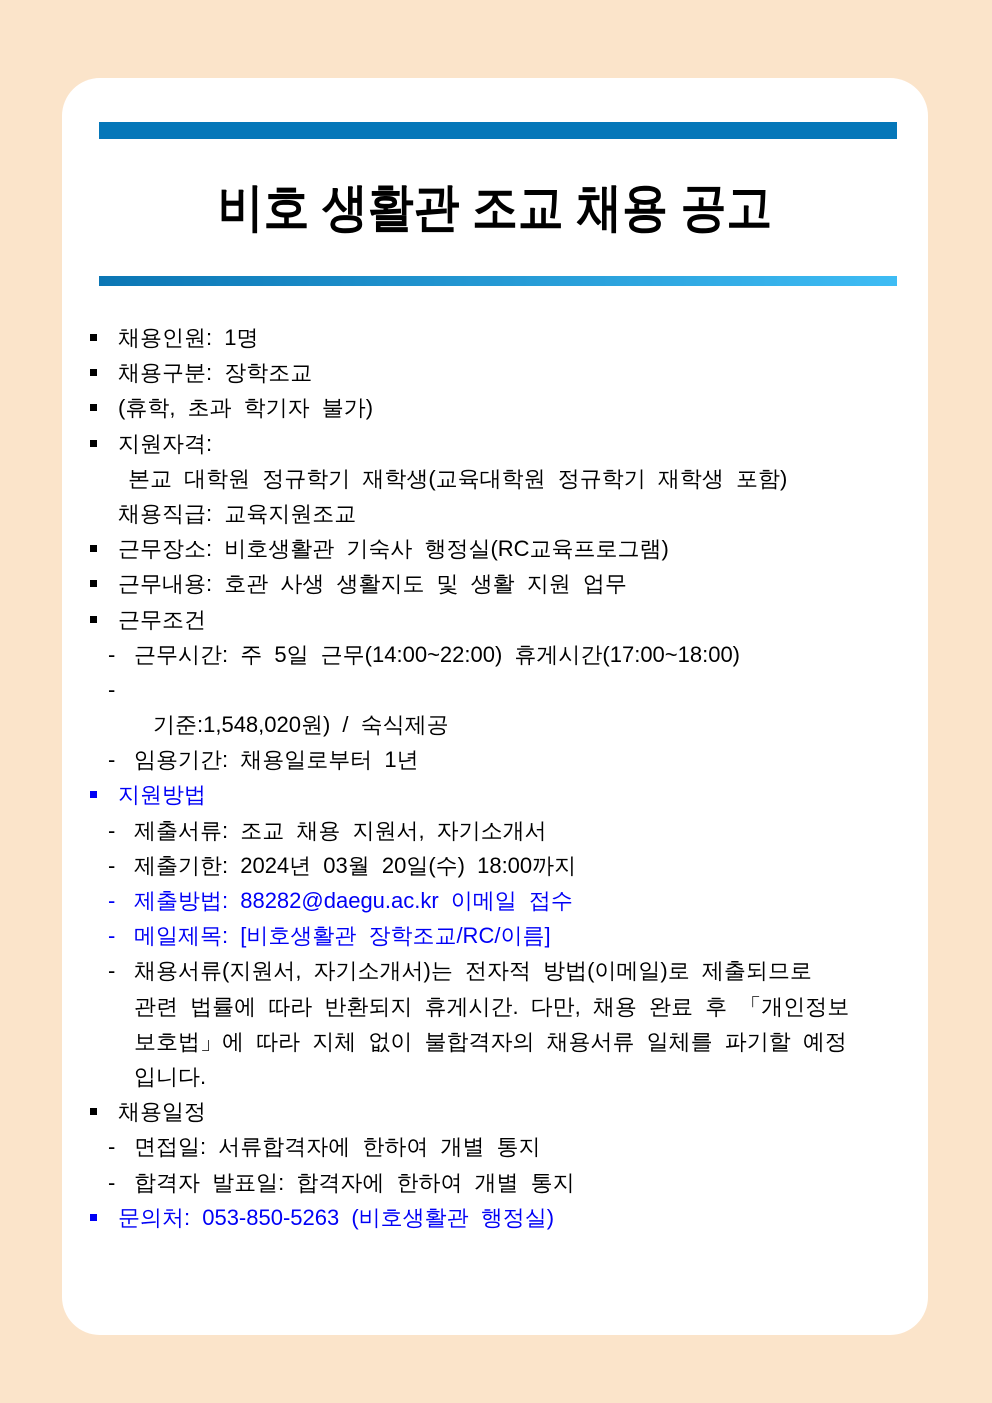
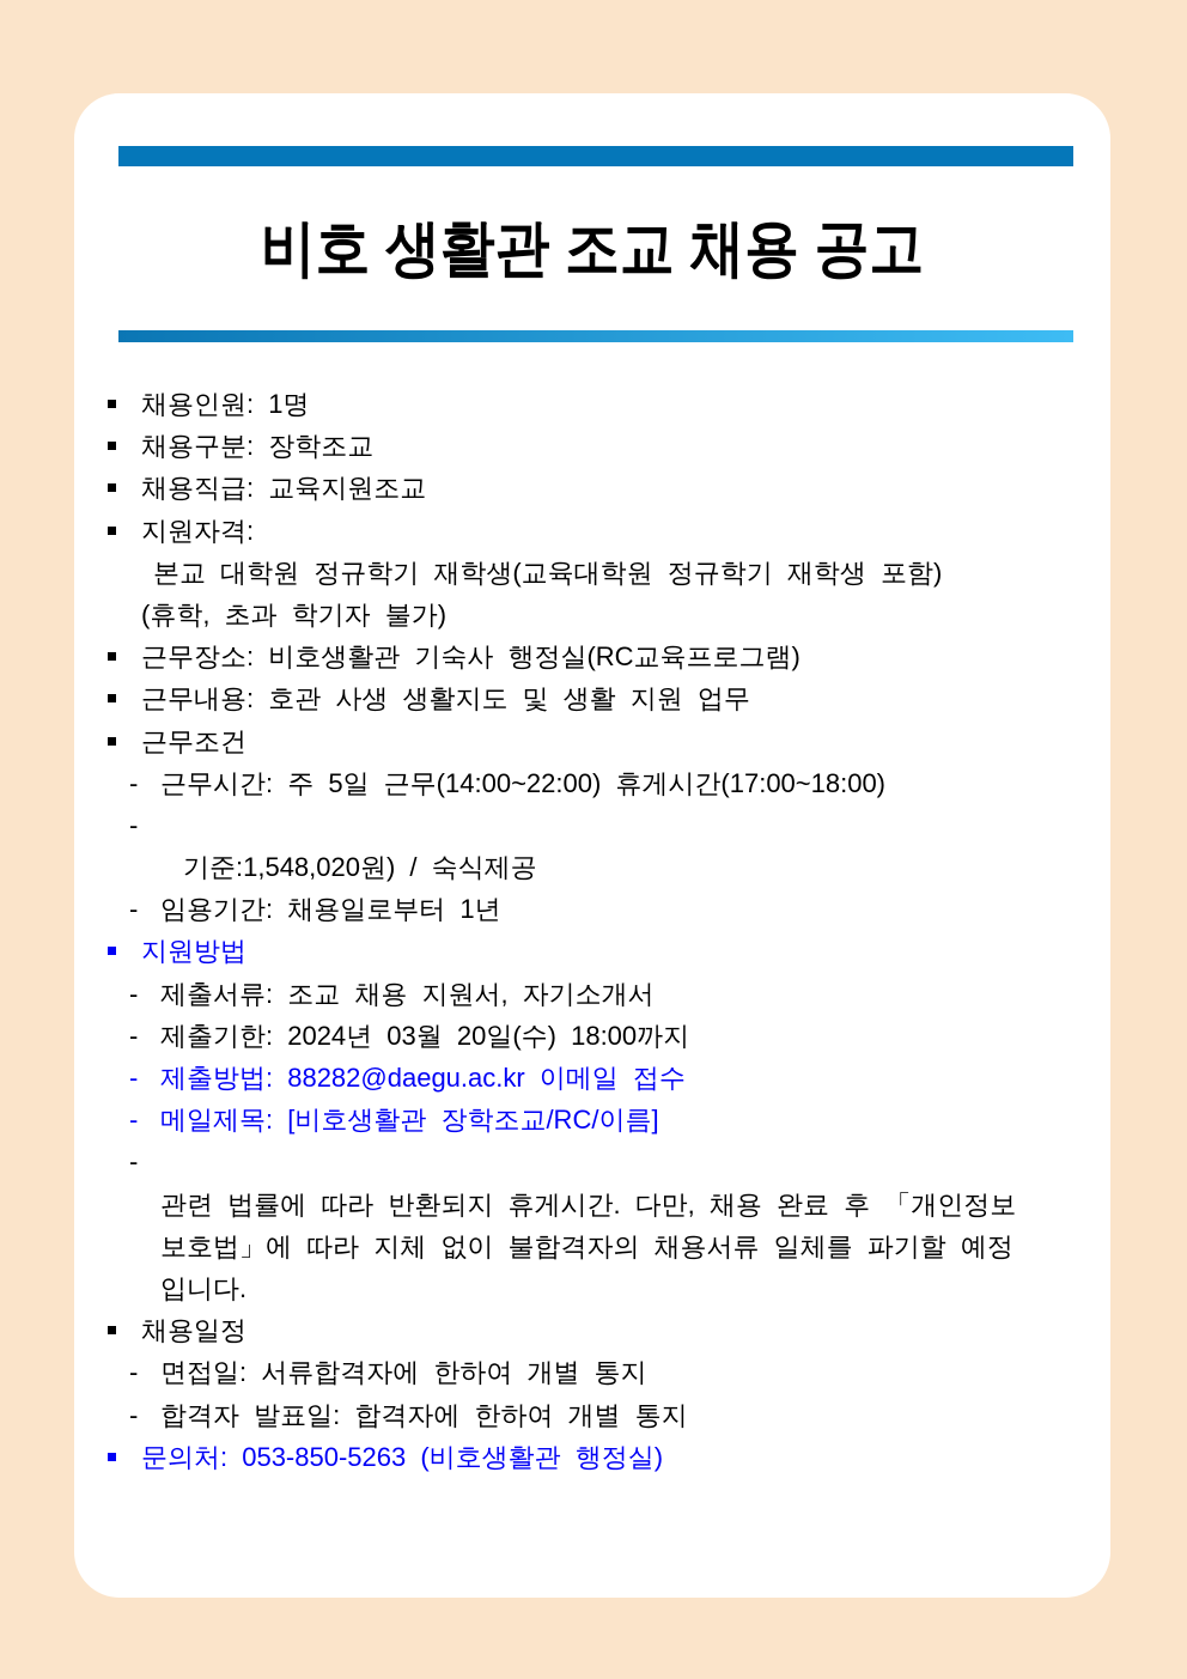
  비호 생활관 조교 채용 공고
  채용인원: 1명
  채용구분: 장학조교
- (휴학, 초과 학기자 불가)
+ 채용직급: 교육지원조교
  지원자격:
  본교 대학원 정규학기 재학생(교육대학원 정규학기 재학생 포함)
- 채용직급: 교육지원조교
+ (휴학, 초과 학기자 불가)
  근무장소: 비호생활관 기숙사 행정실(RC교육프로그램)
  근무내용: 호관 사생 생활지도 및 생활 지원 업무
  근무조건
  -
  근무시간: 주 5일 근무(14:00~22:00) 휴게시간(17:00~18:00)
  -
  기준:1,548,020원) / 숙식제공
  -
  임용기간: 채용일로부터 1년
  지원방법
  -
  제출서류: 조교 채용 지원서, 자기소개서
  -
  제출기한: 2024년 03월 20일(수) 18:00까지
  -
  제출방법: 88282@daegu.ac.kr 이메일 접수
  -
  메일제목: [비호생활관 장학조교/RC/이름]
  -
- 채용서류(지원서, 자기소개서)는 전자적 방법(이메일)로 제출되므로
  관련 법률에 따라 반환되지 휴게시간. 다만, 채용 완료 후 「개인정보
  보호법」에 따라 지체 없이 불합격자의 채용서류 일체를 파기할 예정
  입니다.
  채용일정
  -
  면접일: 서류합격자에 한하여 개별 통지
  -
  합격자 발표일: 합격자에 한하여 개별 통지
  문의처: 053-850-5263 (비호생활관 행정실)
